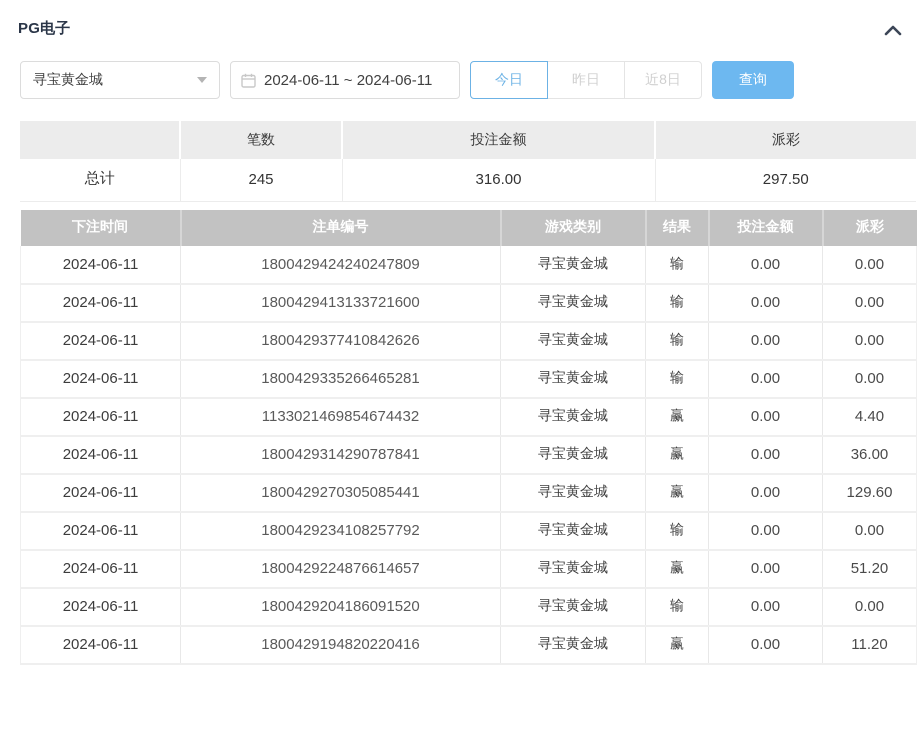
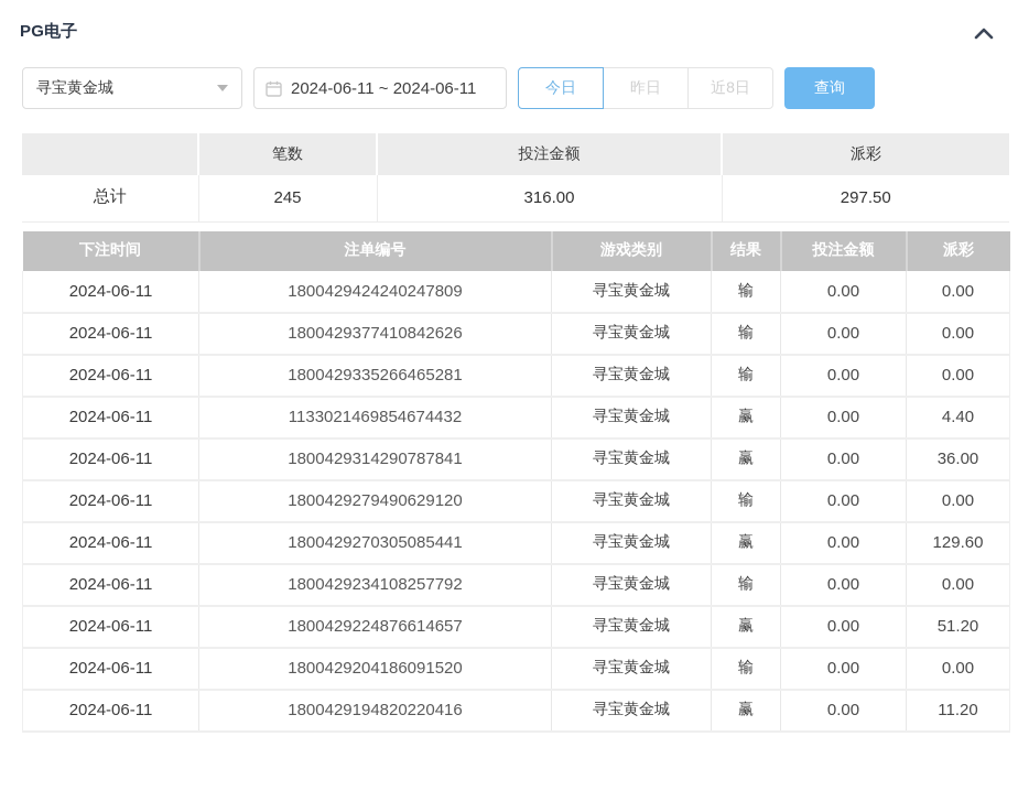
  PG电子
  寻宝黄金城
  2024-06-11 ~ 2024-06-11
  今日
  昨日
  近8日
  查询
  	笔数	投注金额	派彩
  总计	245	316.00	297.50
  下注时间	注单编号	游戏类别	结果	投注金额	派彩
  2024-06-11	1800429424240247809	寻宝黄金城	输	0.00	0.00
- 2024-06-11	1800429413133721600	寻宝黄金城	输	0.00	0.00
  2024-06-11	1800429377410842626	寻宝黄金城	输	0.00	0.00
  2024-06-11	1800429335266465281	寻宝黄金城	输	0.00	0.00
  2024-06-11	1133021469854674432	寻宝黄金城	赢	0.00	4.40
  2024-06-11	1800429314290787841	寻宝黄金城	赢	0.00	36.00
+ 2024-06-11	1800429279490629120	寻宝黄金城	输	0.00	0.00
  2024-06-11	1800429270305085441	寻宝黄金城	赢	0.00	129.60
  2024-06-11	1800429234108257792	寻宝黄金城	输	0.00	0.00
  2024-06-11	1800429224876614657	寻宝黄金城	赢	0.00	51.20
  2024-06-11	1800429204186091520	寻宝黄金城	输	0.00	0.00
  2024-06-11	1800429194820220416	寻宝黄金城	赢	0.00	11.20
